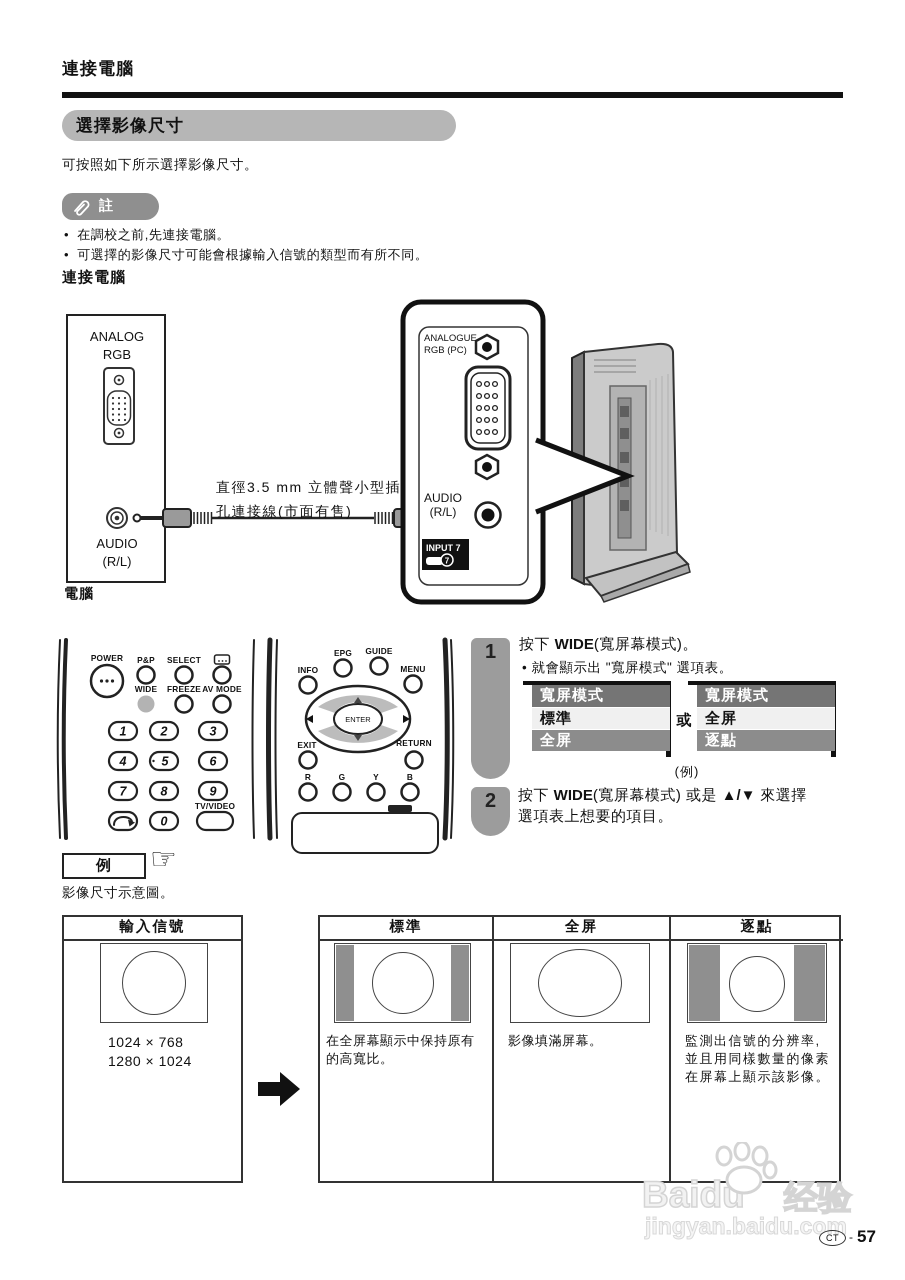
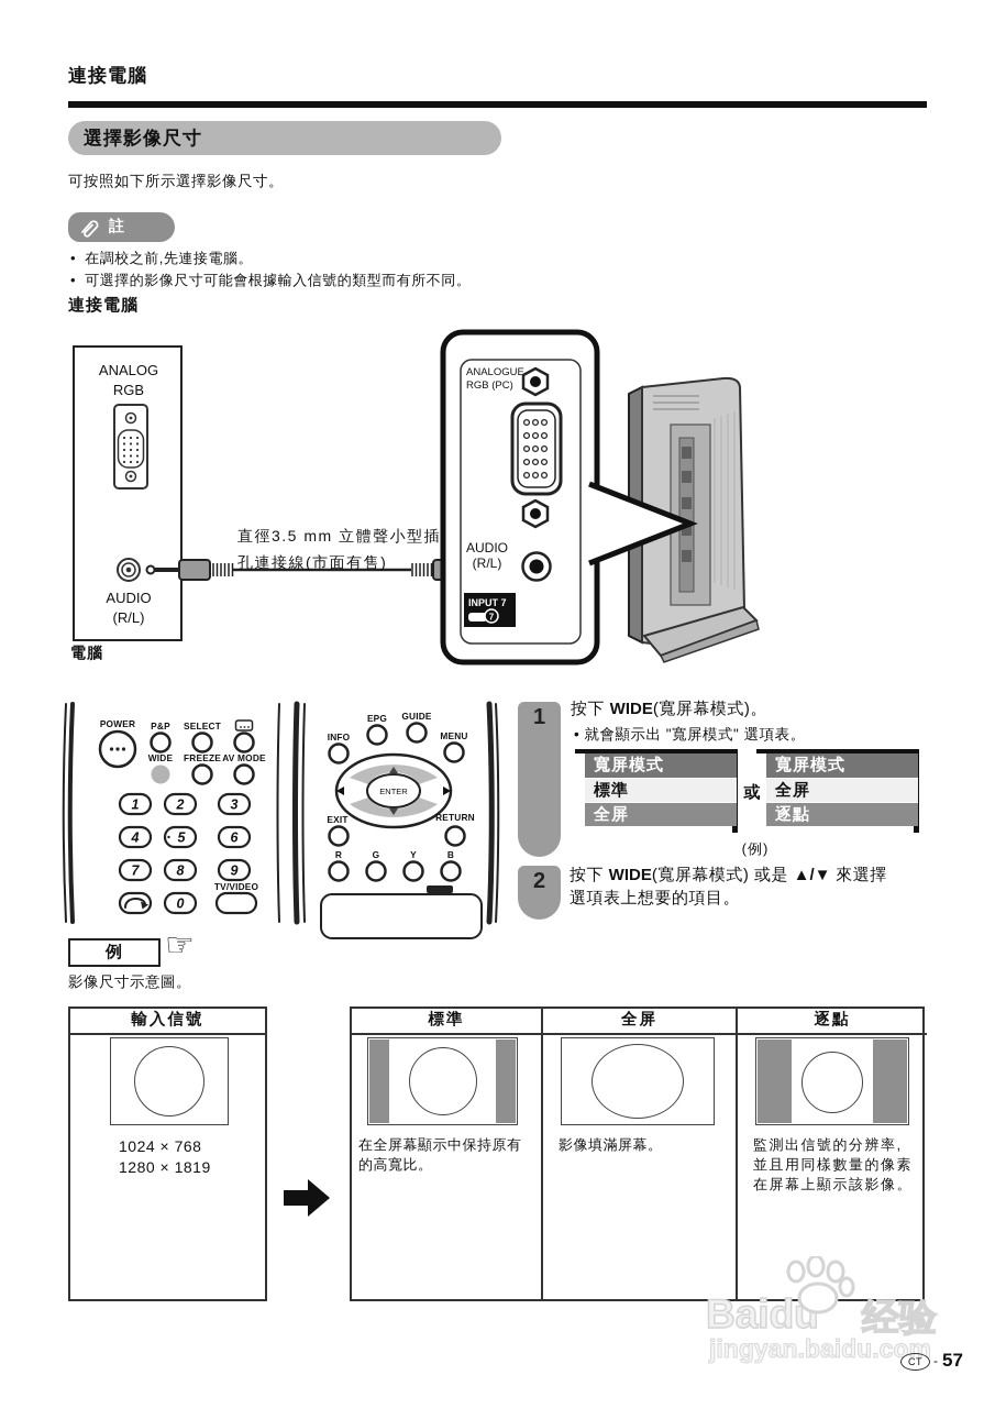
  ANALOG
  RGB
  AUDIO
  (R/L)
  電腦
  直徑3.5 mm 立體聲小型插
  孔連接線(市面有售)
  ANALOGUE
  RGB (PC)
  AUDIO
  (R/L)
  INPUT 7
  7
  POWER
  P&P
  SELECT
  WIDE
  FREEZE
  AV MODE
  1
  2
  3
  4
  5
  6
  7
  8
  9
  0
  TV/VIDEO
  EPG
  GUIDE
  INFO
  MENU
  ENTER
  EXIT
  RETURN
  R
  G
  Y
  B
  連接電腦
  選擇影像尺寸
  可按照如下所示選擇影像尺寸。
  註
  在調校之前,先連接電腦。
  可選擇的影像尺寸可能會根據輸入信號的類型而有所不同。
  連接電腦
  1
  按下 WIDE(寬屏幕模式)。
  就會顯示出 "寬屏模式" 選項表。
  寬屏模式
  標準
  全屏
  或
  寬屏模式
  全屏
  逐點
  (例)
  2
  按下 WIDE(寬屏幕模式) 或是 ▲/▼ 來選擇
  選項表上想要的項目。
  例
  ☞
  影像尺寸示意圖。
  輸入信號
  1024 × 768
- 1280 × 1024
+ 1280 × 1819
  標準
  在全屏幕顯示中保持原有
  的高寬比。
  全屏
  影像填滿屏幕。
  逐點
  監測出信號的分辨率,
  並且用同樣數量的像素
  在屏幕上顯示該影像。
  Baidu
  经验
  jingyan.baidu.com
  CT
  -
  57
